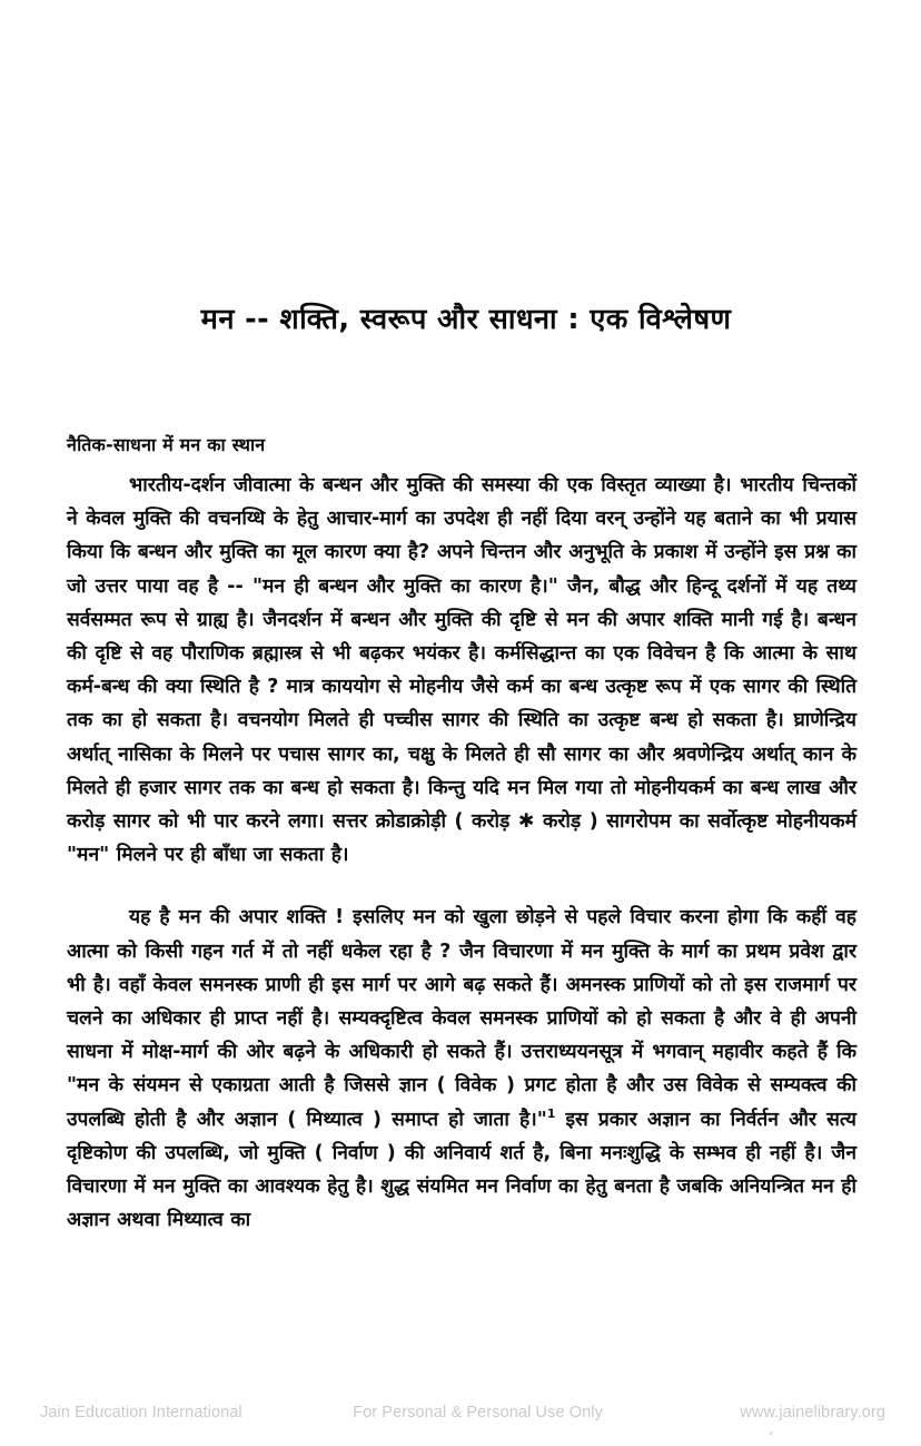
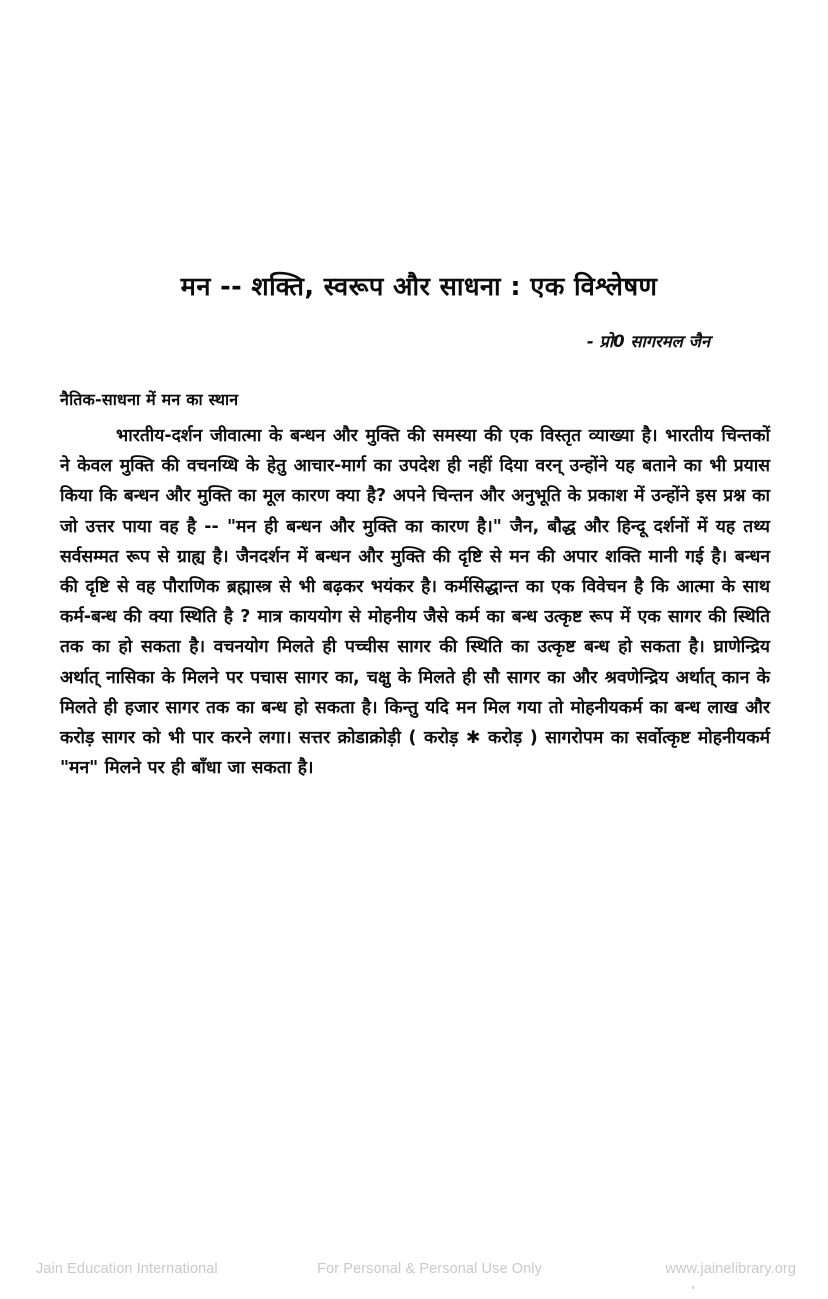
  मन -- शक्ति, स्वरूप और साधना : एक विश्लेषण
+ - प्रो0 सागरमल जैन
  नैतिक-साधना में मन का स्थान
  भारतीय-दर्शन जीवात्मा के बन्धन और मुक्ति की समस्या की एक विस्तृत व्याख्या है। भारतीय चिन्तकों ने केवल मुक्ति की वचनय्धि के हेतु आचार-मार्ग का उपदेश ही नहीं दिया वरन् उन्होंने यह बताने का भी प्रयास किया कि बन्धन और मुक्ति का मूल कारण क्या है? अपने चिन्तन और अनुभूति के प्रकाश में उन्होंने इस प्रश्न का जो उत्तर पाया वह है -- "मन ही बन्धन और मुक्ति का कारण है।" जैन, बौद्ध और हिन्दू दर्शनों में यह तथ्य सर्वसम्मत रूप से ग्राह्य है। जैनदर्शन में बन्धन और मुक्ति की दृष्टि से मन की अपार शक्ति मानी गई है। बन्धन की दृष्टि से वह पौराणिक ब्रह्मास्त्र से भी बढ़कर भयंकर है। कर्मसिद्धान्त का एक विवेचन है कि आत्मा के साथ कर्म-बन्ध की क्या स्थिति है ? मात्र काययोग से मोहनीय जैसे कर्म का बन्ध उत्कृष्ट रूप में एक सागर की स्थिति तक का हो सकता है। वचनयोग मिलते ही पच्चीस सागर की स्थिति का उत्कृष्ट बन्ध हो सकता है। घ्राणेन्द्रिय अर्थात् नासिका के मिलने पर पचास सागर का, चक्षु के मिलते ही सौ सागर का और श्रवणेन्द्रिय अर्थात् कान के मिलते ही हजार सागर तक का बन्ध हो सकता है। किन्तु यदि मन मिल गया तो मोहनीयकर्म का बन्ध लाख और करोड़ सागर को भी पार करने लगा। सत्तर क्रोडाक्रोड़ी ( करोड़ ✱ करोड़ ) सागरोपम का सर्वोत्कृष्ट मोहनीयकर्म "मन" मिलने पर ही बाँधा जा सकता है।
- यह है मन की अपार शक्ति ! इसलिए मन को खुला छोड़ने से पहले विचार करना होगा कि कहीं वह आत्मा को किसी गहन गर्त में तो नहीं धकेल रहा है ? जैन विचारणा में मन मुक्ति के मार्ग का प्रथम प्रवेश द्वार भी है। वहाँ केवल समनस्क प्राणी ही इस मार्ग पर आगे बढ़ सकते हैं। अमनस्क प्राणियों को तो इस राजमार्ग पर चलने का अधिकार ही प्राप्त नहीं है। सम्यक्दृष्टित्व केवल समनस्क प्राणियों को हो सकता है और वे ही अपनी साधना में मोक्ष-मार्ग की ओर बढ़ने के अधिकारी हो सकते हैं। उत्तराध्ययनसूत्र में भगवान् महावीर कहते हैं कि "मन के संयमन से एकाग्रता आती है जिससे ज्ञान ( विवेक ) प्रगट होता है और उस विवेक से सम्यक्त्व की उपलब्धि होती है और अज्ञान ( मिथ्यात्व ) समाप्त हो जाता है।"1 इस प्रकार अज्ञान का निर्वर्तन और सत्य दृष्टिकोण की उपलब्धि, जो मुक्ति ( निर्वाण ) की अनिवार्य शर्त है, बिना मनःशुद्धि के सम्भव ही नहीं है। जैन विचारणा में मन मुक्ति का आवश्यक हेतु है। शुद्ध संयमित मन निर्वाण का हेतु बनता है जबकि अनियन्त्रित मन ही अज्ञान अथवा मिथ्यात्व का
  Jain Education International
  For Personal & Personal Use Only
  www.jainelibrary.org
